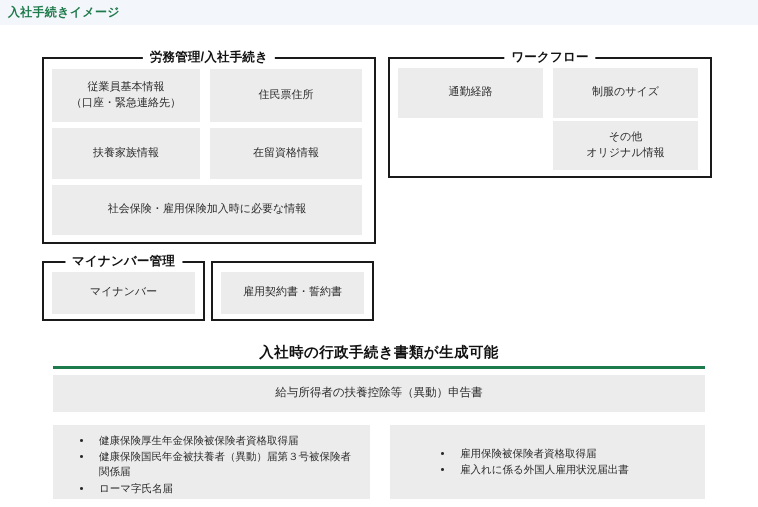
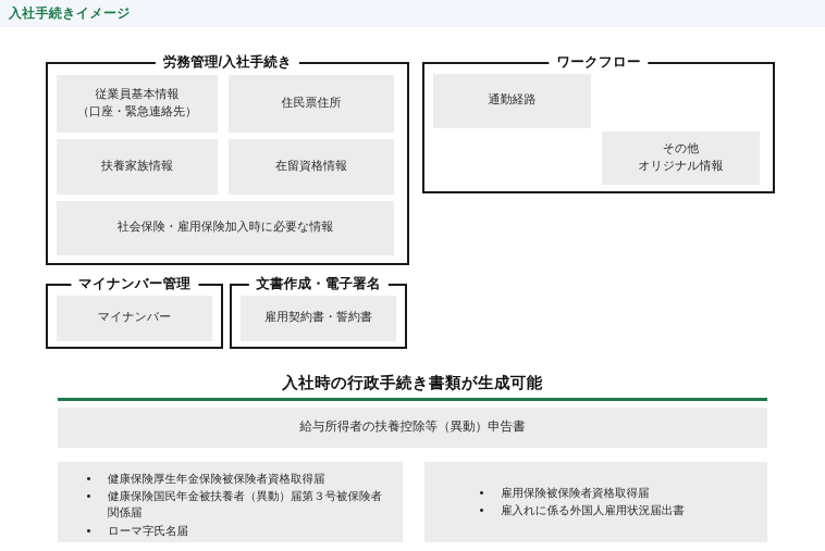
  入社手続きイメージ
  労務管理/入社手続き
  従業員基本情報
  （口座・緊急連絡先）
  住民票住所
  扶養家族情報
  在留資格情報
  社会保険・雇用保険加入時に必要な情報
  ワークフロー
  通勤経路
- 制服のサイズ
  その他
  オリジナル情報
  マイナンバー管理
  マイナンバー
+ 文書作成・電子署名
  雇用契約書・誓約書
  入社時の行政手続き書類が生成可能
  給与所得者の扶養控除等（異動）申告書
  健康保険厚生年金保険被保険者資格取得届
  健康保険国民年金被扶養者（異動）届第３号被保険者関係届
  ローマ字氏名届
  雇用保険被保険者資格取得届
  雇入れに係る外国人雇用状況届出書
